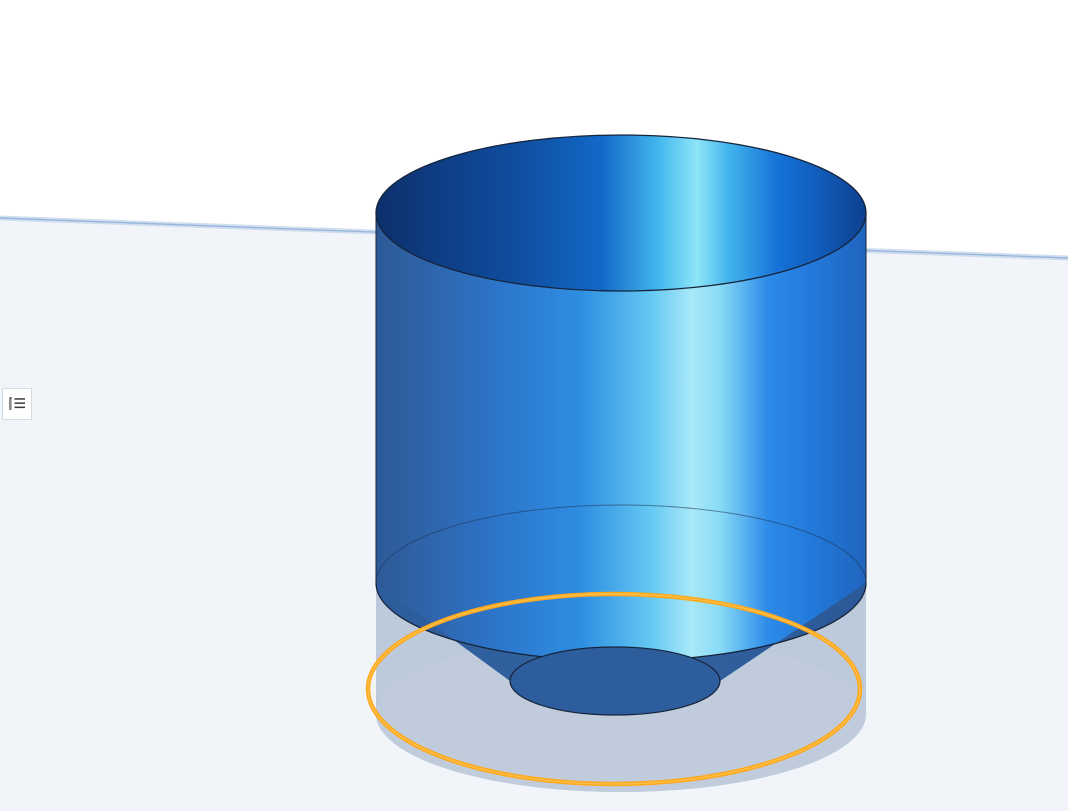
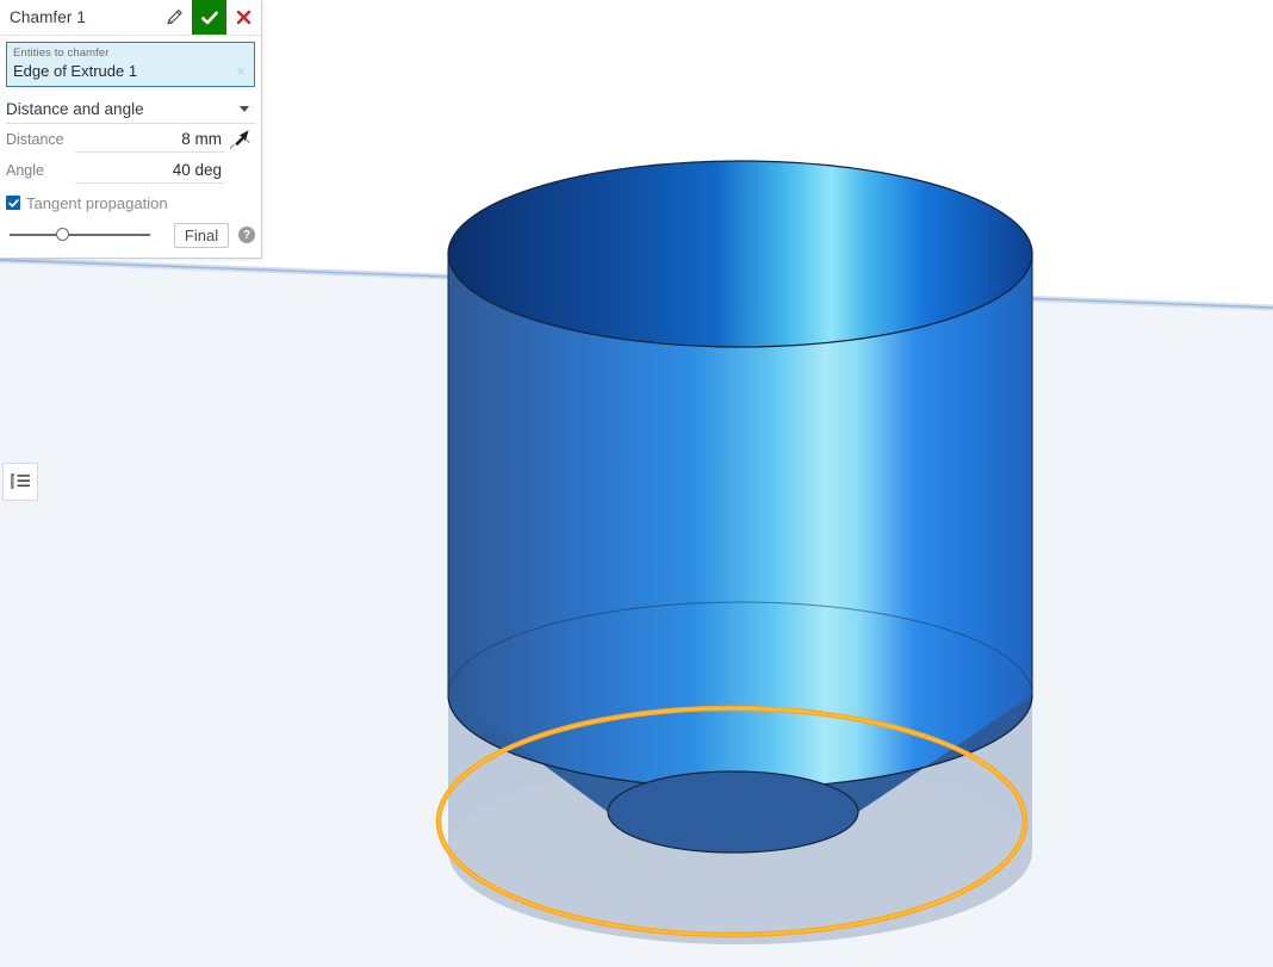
+ Chamfer 1
+ Entities to chamfer
+ Edge of Extrude 1
+ ×
+ Distance and angle
+ Distance
+ 8 mm
+ Angle
+ 40 deg
+ Tangent propagation
+ Final
+ ?
